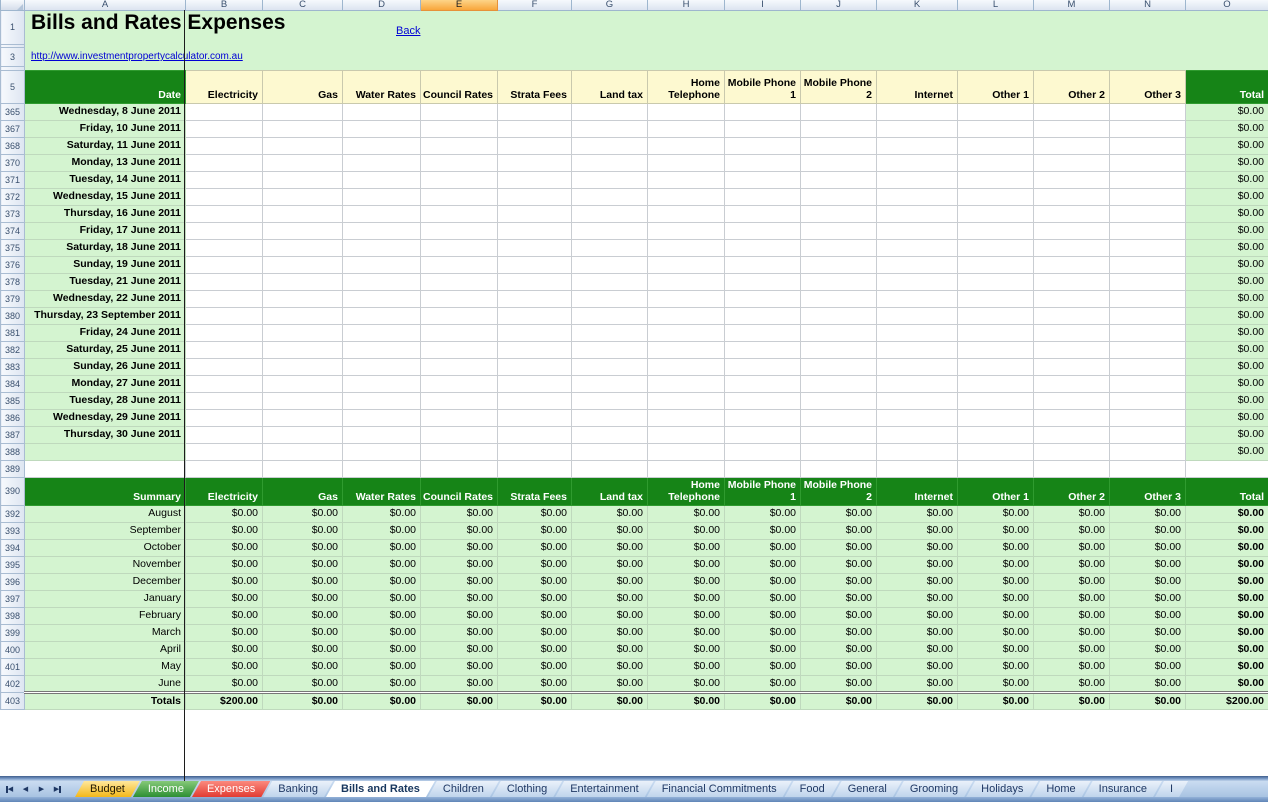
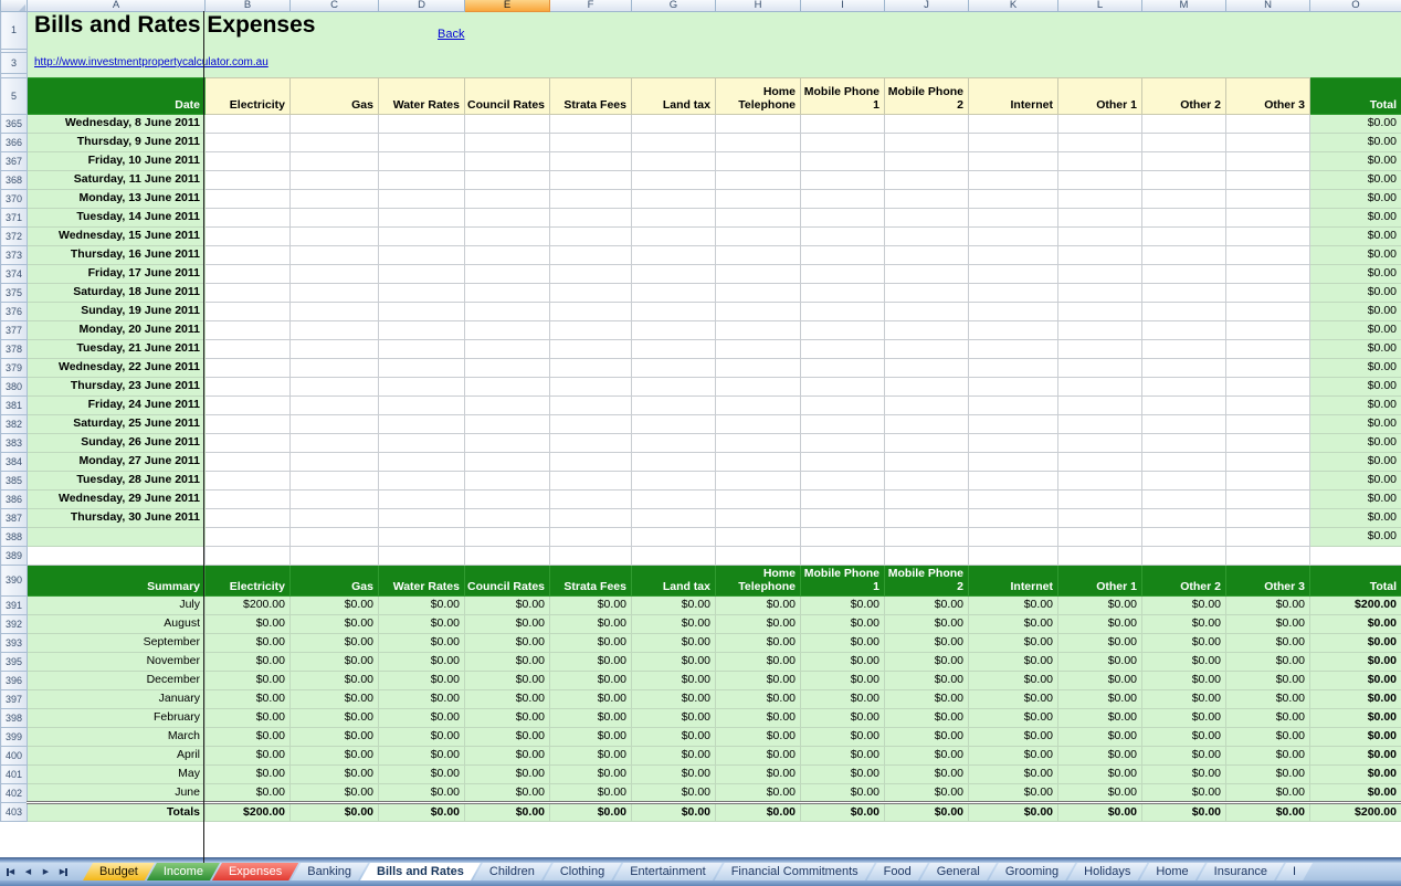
  	A	B	C	D	E	F	G	H	I	J	K	L	M	N	O
  1	Bills and Rates Expenses Back
  3	http://www.investmentpropertycalculator.com.au
  5	Date	Electricity	Gas	Water Rates	Council Rates	Strata Fees	Land tax	Home Telephone	Mobile Phone 1	Mobile Phone 2	Internet	Other 1	Other 2	Other 3	Total
  365	Wednesday, 8 June 2011														$0.00
+ 366	Thursday, 9 June 2011														$0.00
  367	Friday, 10 June 2011														$0.00
  368	Saturday, 11 June 2011														$0.00
  370	Monday, 13 June 2011														$0.00
  371	Tuesday, 14 June 2011														$0.00
  372	Wednesday, 15 June 2011														$0.00
  373	Thursday, 16 June 2011														$0.00
  374	Friday, 17 June 2011														$0.00
  375	Saturday, 18 June 2011														$0.00
  376	Sunday, 19 June 2011														$0.00
+ 377	Monday, 20 June 2011														$0.00
  378	Tuesday, 21 June 2011														$0.00
  379	Wednesday, 22 June 2011														$0.00
- 380	Thursday, 23 September 2011														$0.00
+ 380	Thursday, 23 June 2011														$0.00
  381	Friday, 24 June 2011														$0.00
  382	Saturday, 25 June 2011														$0.00
  383	Sunday, 26 June 2011														$0.00
  384	Monday, 27 June 2011														$0.00
  385	Tuesday, 28 June 2011														$0.00
  386	Wednesday, 29 June 2011														$0.00
  387	Thursday, 30 June 2011														$0.00
  388															$0.00
  389
  390	Summary	Electricity	Gas	Water Rates	Council Rates	Strata Fees	Land tax	Home Telephone	Mobile Phone 1	Mobile Phone 2	Internet	Other 1	Other 2	Other 3	Total
+ 391	July	$200.00	$0.00	$0.00	$0.00	$0.00	$0.00	$0.00	$0.00	$0.00	$0.00	$0.00	$0.00	$0.00	$200.00
  392	August	$0.00	$0.00	$0.00	$0.00	$0.00	$0.00	$0.00	$0.00	$0.00	$0.00	$0.00	$0.00	$0.00	$0.00
  393	September	$0.00	$0.00	$0.00	$0.00	$0.00	$0.00	$0.00	$0.00	$0.00	$0.00	$0.00	$0.00	$0.00	$0.00
- 394	October	$0.00	$0.00	$0.00	$0.00	$0.00	$0.00	$0.00	$0.00	$0.00	$0.00	$0.00	$0.00	$0.00	$0.00
  395	November	$0.00	$0.00	$0.00	$0.00	$0.00	$0.00	$0.00	$0.00	$0.00	$0.00	$0.00	$0.00	$0.00	$0.00
  396	December	$0.00	$0.00	$0.00	$0.00	$0.00	$0.00	$0.00	$0.00	$0.00	$0.00	$0.00	$0.00	$0.00	$0.00
  397	January	$0.00	$0.00	$0.00	$0.00	$0.00	$0.00	$0.00	$0.00	$0.00	$0.00	$0.00	$0.00	$0.00	$0.00
  398	February	$0.00	$0.00	$0.00	$0.00	$0.00	$0.00	$0.00	$0.00	$0.00	$0.00	$0.00	$0.00	$0.00	$0.00
  399	March	$0.00	$0.00	$0.00	$0.00	$0.00	$0.00	$0.00	$0.00	$0.00	$0.00	$0.00	$0.00	$0.00	$0.00
  400	April	$0.00	$0.00	$0.00	$0.00	$0.00	$0.00	$0.00	$0.00	$0.00	$0.00	$0.00	$0.00	$0.00	$0.00
  401	May	$0.00	$0.00	$0.00	$0.00	$0.00	$0.00	$0.00	$0.00	$0.00	$0.00	$0.00	$0.00	$0.00	$0.00
  402	June	$0.00	$0.00	$0.00	$0.00	$0.00	$0.00	$0.00	$0.00	$0.00	$0.00	$0.00	$0.00	$0.00	$0.00
  403	Totals	$200.00	$0.00	$0.00	$0.00	$0.00	$0.00	$0.00	$0.00	$0.00	$0.00	$0.00	$0.00	$0.00	$200.00
  Budget
  Income
  Expenses
  Banking
  Bills and Rates
  Children
  Clothing
  Entertainment
  Financial Commitments
  Food
  General
  Grooming
  Holidays
  Home
  Insurance
  I
